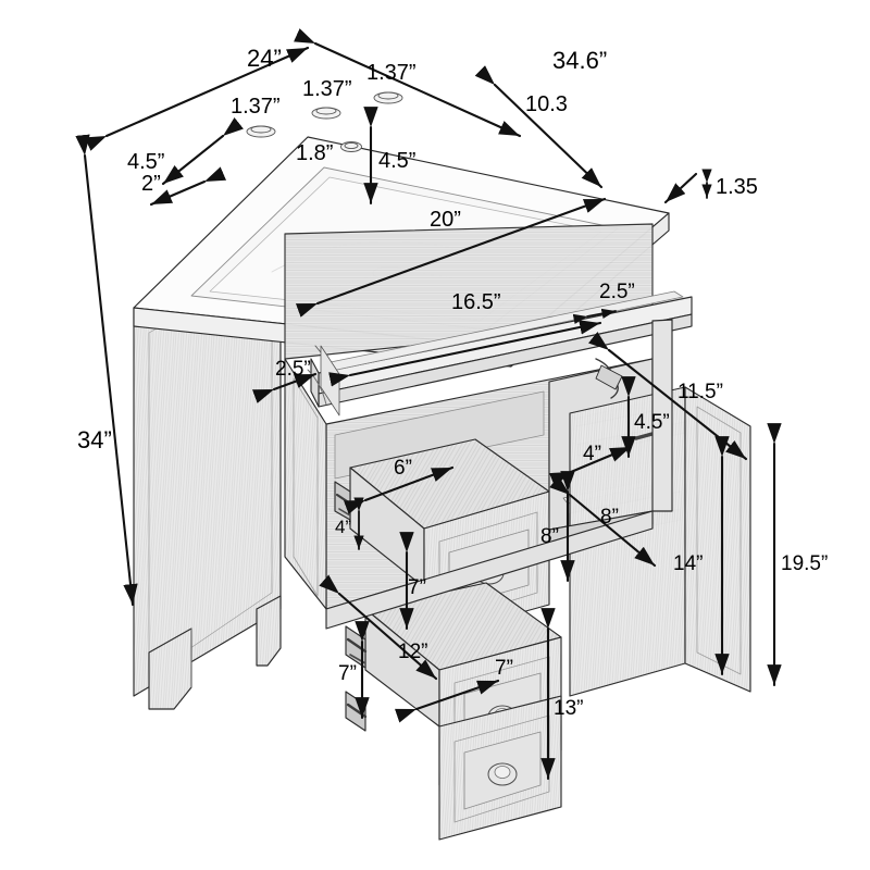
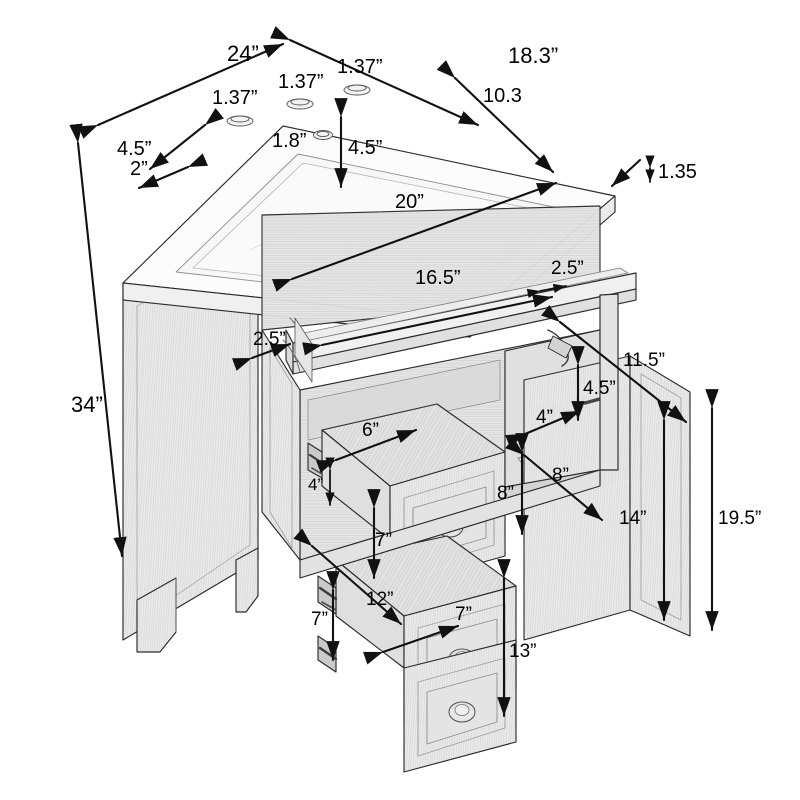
  24”
- 34.6”
+ 18.3”
  1.35
  1.37”
  1.37”
  1.37”
  1.8”
  4.5”
  10.3
  20”
  4.5”
  2”
  34”
  16.5”
  2.5”
  2.5”
  11.5”
  19.5”
  14”
  4.5”
  4”
  8”
  8”
  6”
  4”
  7”
  12”
  7”
  7”
  13”
